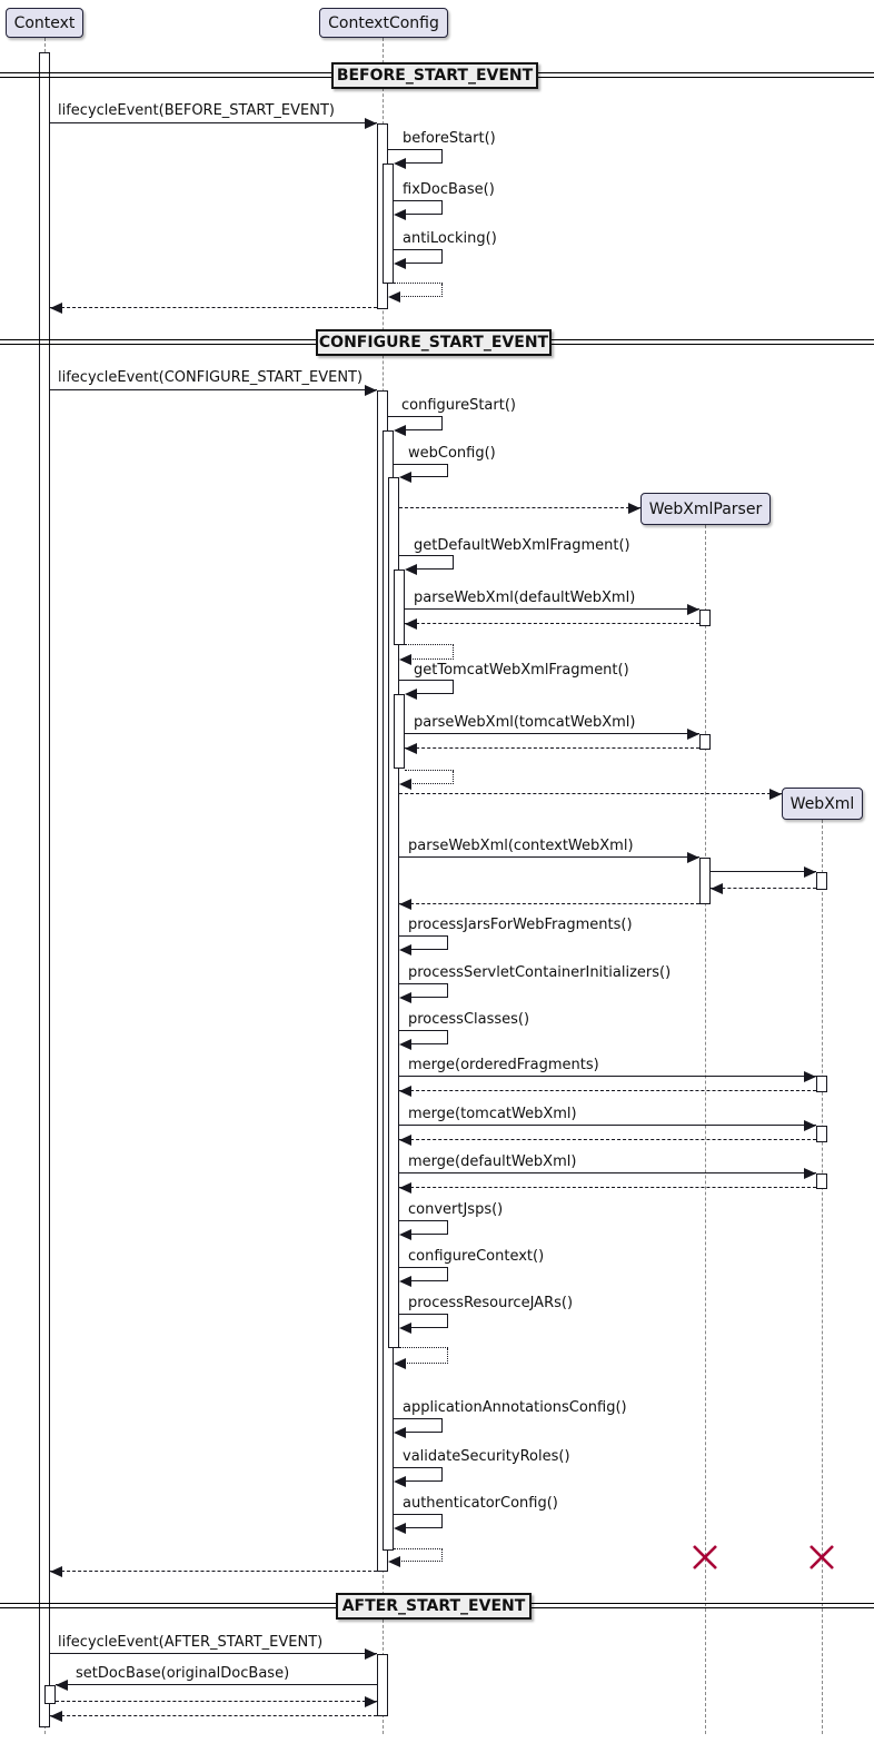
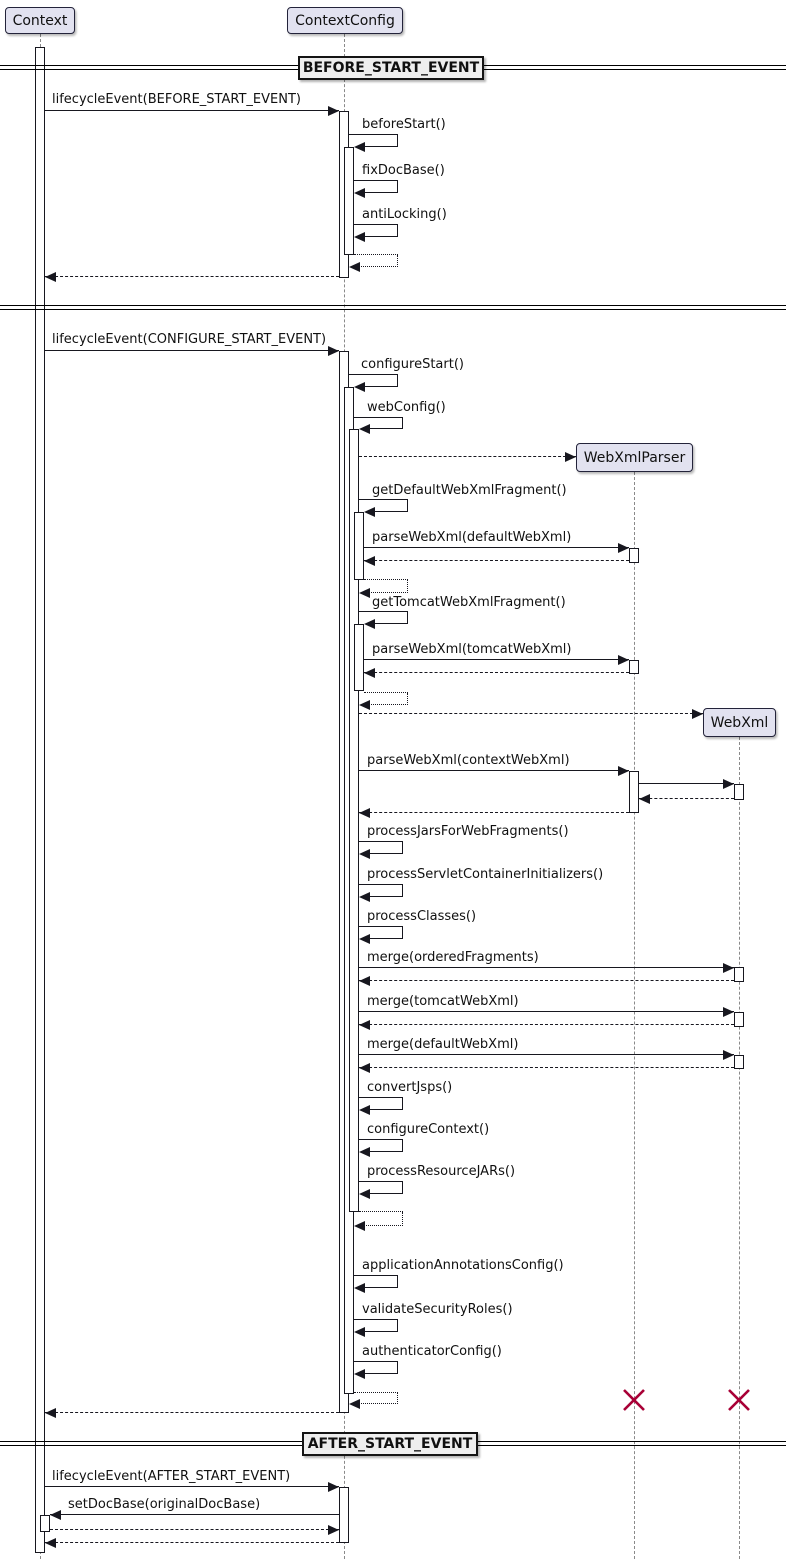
  lifecycleEvent(BEFORE_START_EVENT)
  beforeStart()
  fixDocBase()
  antiLocking()
  lifecycleEvent(CONFIGURE_START_EVENT)
  configureStart()
  webConfig()
  getDefaultWebXmlFragment()
  parseWebXml(defaultWebXml)
  getTomcatWebXmlFragment()
  parseWebXml(tomcatWebXml)
  parseWebXml(contextWebXml)
  processJarsForWebFragments()
  processServletContainerInitializers()
  processClasses()
  merge(orderedFragments)
  merge(tomcatWebXml)
  merge(defaultWebXml)
  convertJsps()
  configureContext()
  processResourceJARs()
  applicationAnnotationsConfig()
  validateSecurityRoles()
  authenticatorConfig()
  lifecycleEvent(AFTER_START_EVENT)
  setDocBase(originalDocBase)
  Context
  ContextConfig
  WebXmlParser
  WebXml
  BEFORE_START_EVENT
- CONFIGURE_START_EVENT
  AFTER_START_EVENT
